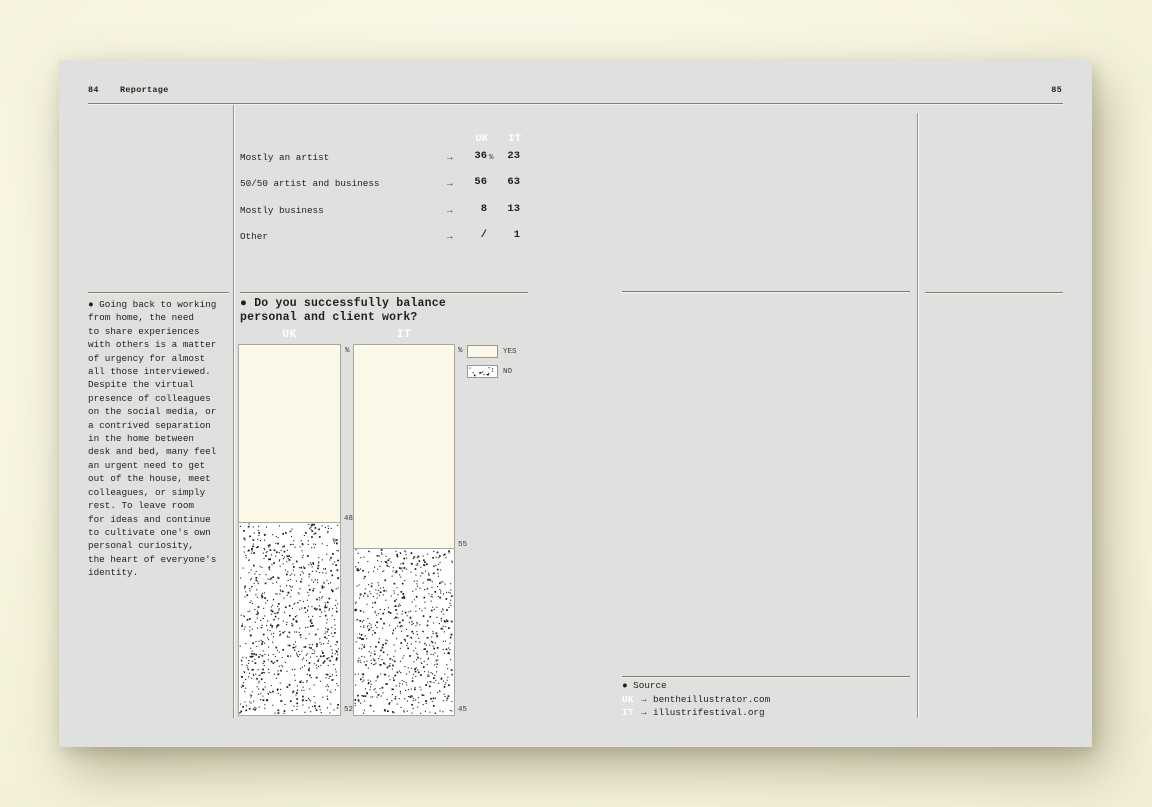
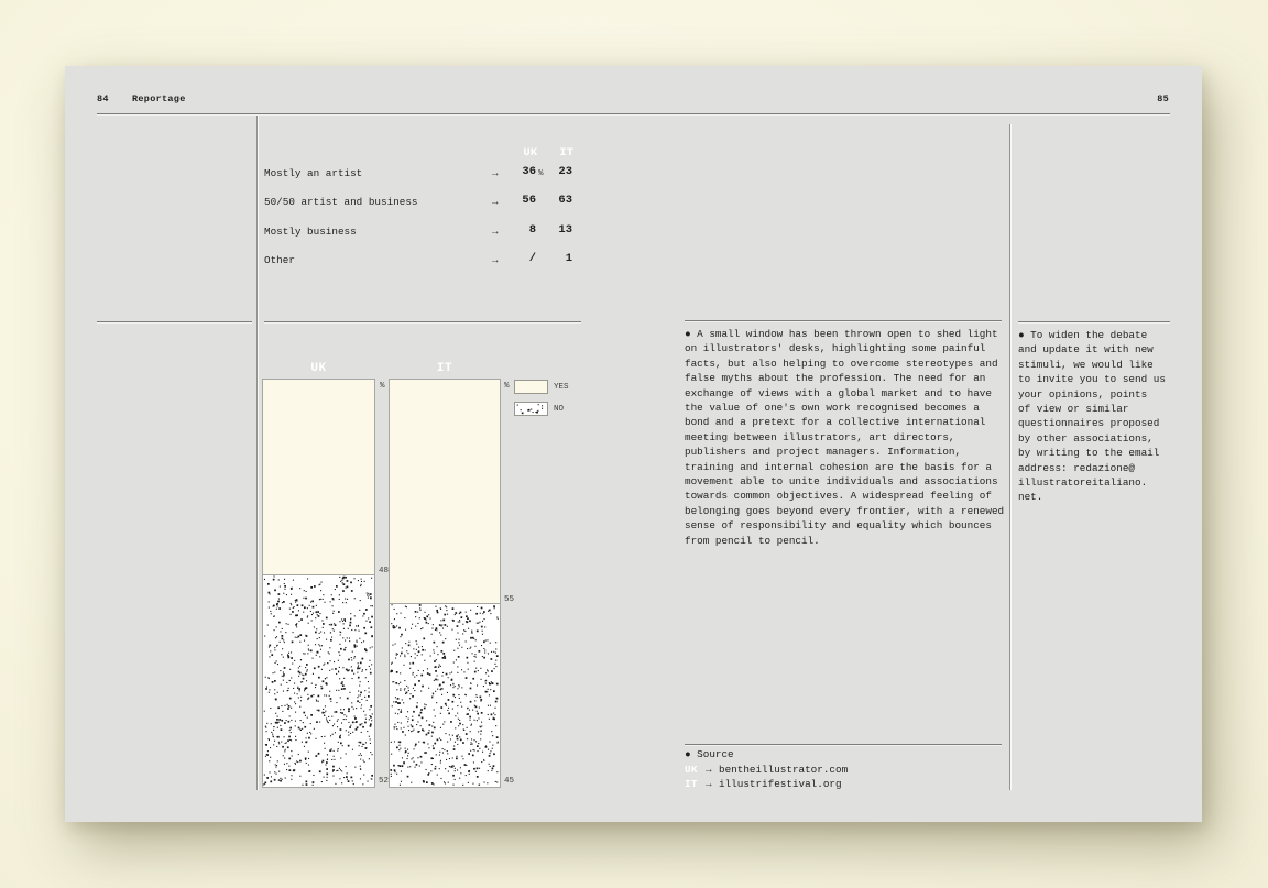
  84
  Reportage
  85
- ● Going back to working
- from home, the need
- to share experiences
- with others is a matter
- of urgency for almost
- all those interviewed.
- Despite the virtual
- presence of colleagues
- on the social media, or
- a contrived separation
- in the home between
- desk and bed, many feel
- an urgent need to get
- out of the house, meet
- colleagues, or simply
- rest. To leave room
- for ideas and continue
- to cultivate one's own
- personal curiosity,
- the heart of everyone's
- identity.
  UK
  IT
  %
  Mostly an artist
  →
  36
  23
  50/50 artist and business
  →
  56
  63
  Mostly business
  →
  8
  13
  Other
  →
  /
  1
- ● Do you successfully balance
- personal and client work?
  UK
  IT
  %
  %
  YES
  NO
+ ● A small window has been thrown open to shed light
+ on illustrators' desks, highlighting some painful
+ facts, but also helping to overcome stereotypes and
+ false myths about the profession. The need for an
+ exchange of views with a global market and to have
+ the value of one's own work recognised becomes a
+ bond and a pretext for a collective international
+ meeting between illustrators, art directors,
+ publishers and project managers. Information,
+ training and internal cohesion are the basis for a
+ movement able to unite individuals and associations
+ towards common objectives. A widespread feeling of
+ belonging goes beyond every frontier, with a renewed
+ sense of responsibility and equality which bounces
+ from pencil to pencil.
+ ● To widen the debate
+ and update it with new
+ stimuli, we would like
+ to invite you to send us
+ your opinions, points
+ of view or similar
+ questionnaires proposed
+ by other associations,
+ by writing to the email
+ address: redazione@
+ illustratoreitaliano.
+ net.
  ● Source
  UK
  →
  bentheillustrator.com
  IT
  →
  illustrifestival.org
  48
  52
  55
  45
